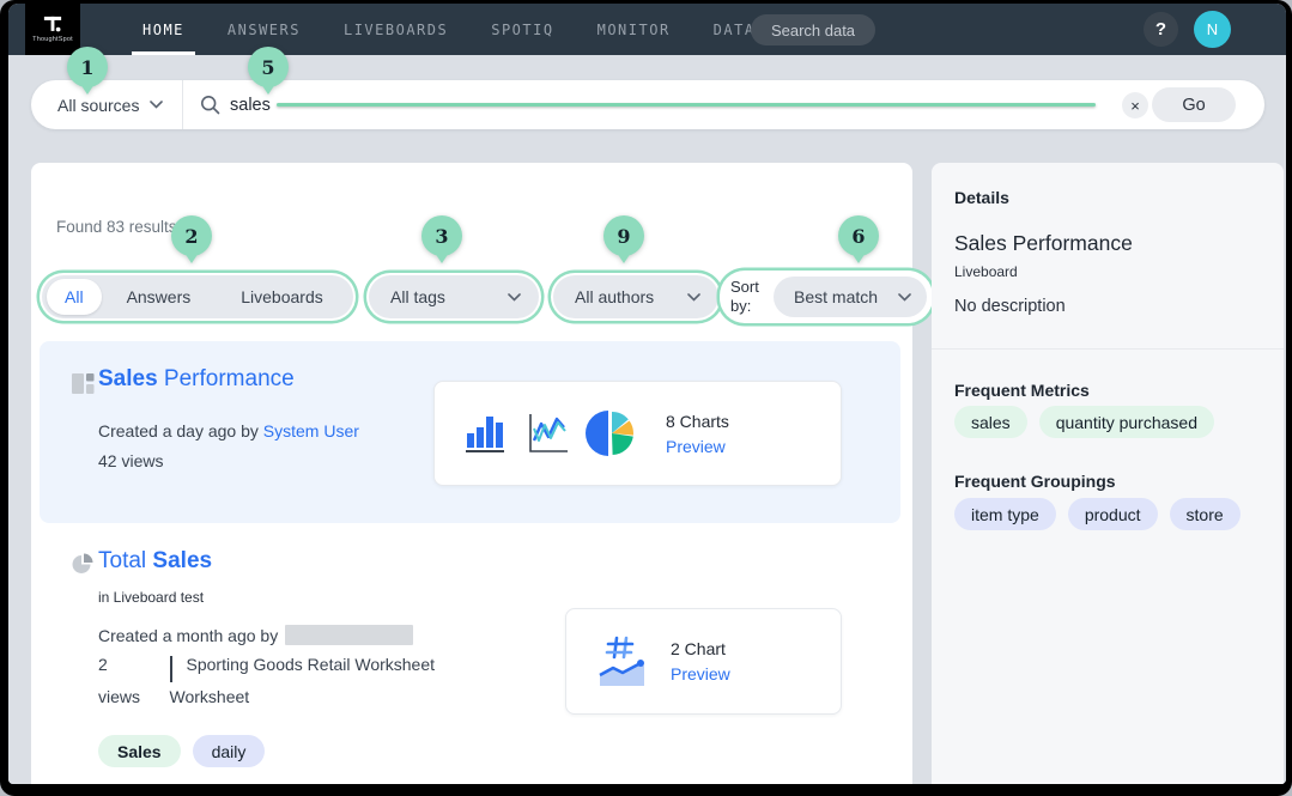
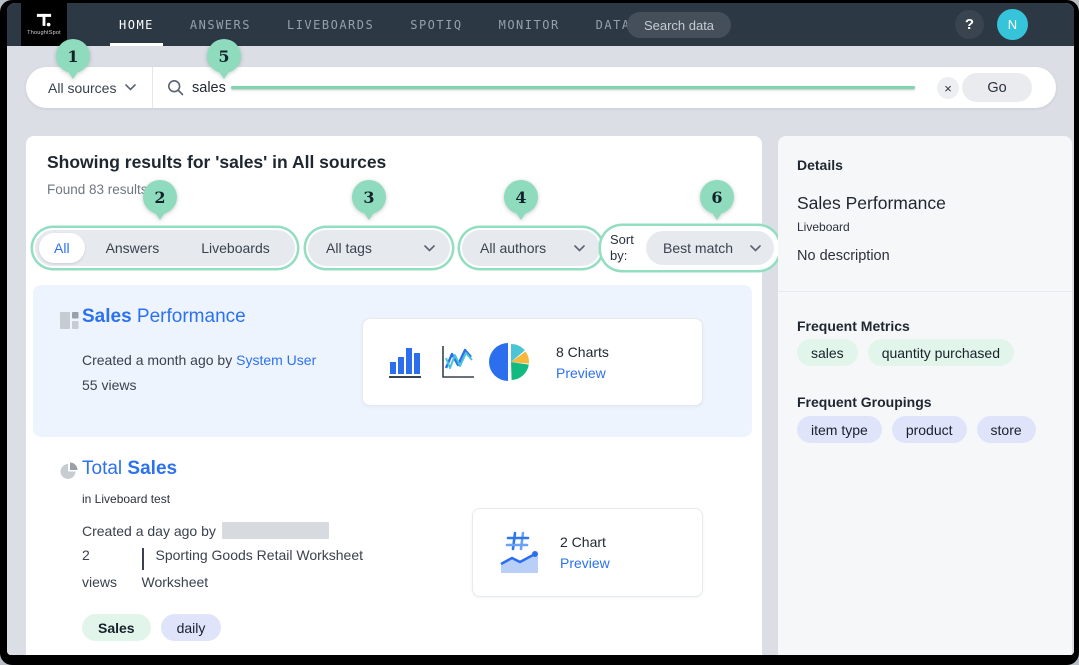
  HOME
  ANSWERS
  LIVEBOARDS
  SPOTIQ
  MONITOR
  DAT
  Search data
  ?
  N
  All sources
  sales
  ×
  Go
+ Showing results for 'sales' in All sources
  Found 83 result
  All
  Answers
  Liveboards
  All tags
  All authors
  Sort by:
  Best match
  Sales Performance
- Created a day ago by System User
+ Created a month ago by System User
- 42 views
+ 55 views
  8 Charts
  Preview
  Total Sales
  in Liveboard test
- Created a month ago by
+ Created a day ago by
  2
  views
  Sporting Goods Retail Worksheet
  Worksheet
  2 Chart
  Preview
  Sales
  daily
  Details
  Sales Performance
  Liveboard
  No description
  Frequent Metrics
  sales
  quantity purchased
  Frequent Groupings
  item type
  product
  store
  1
  5
  2
  3
- 9
+ 4
  6
